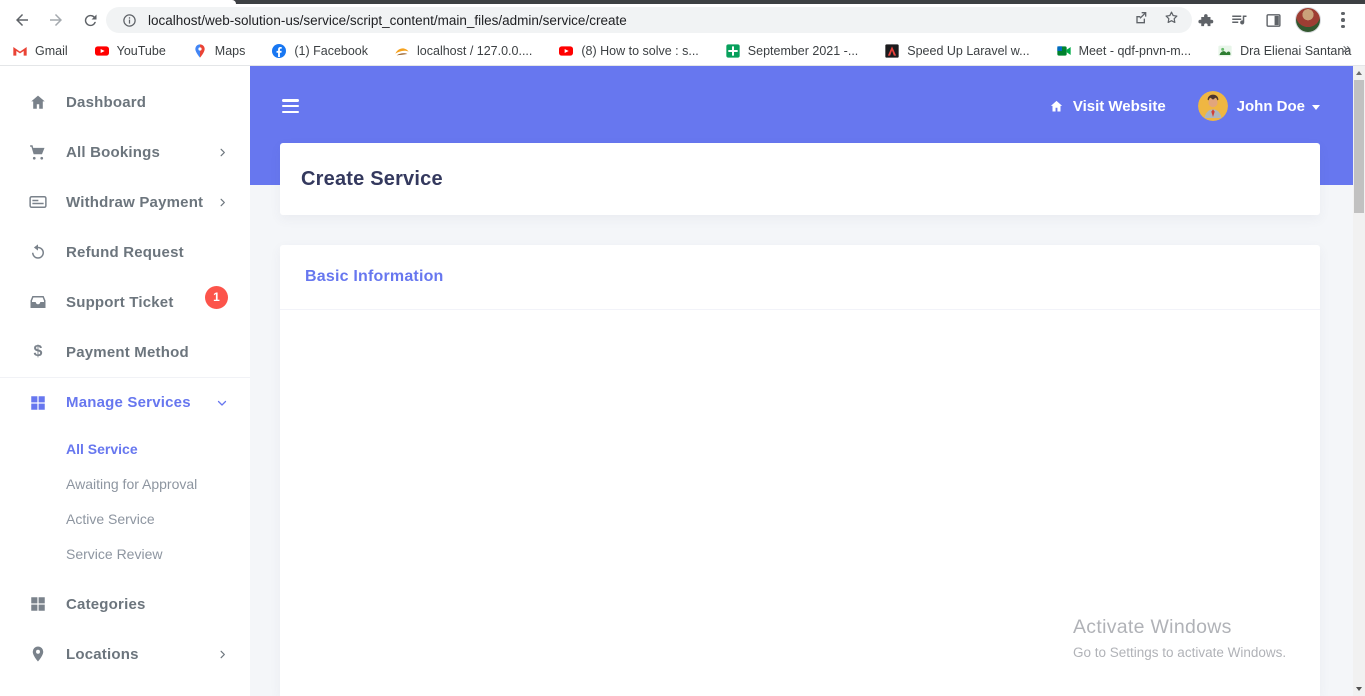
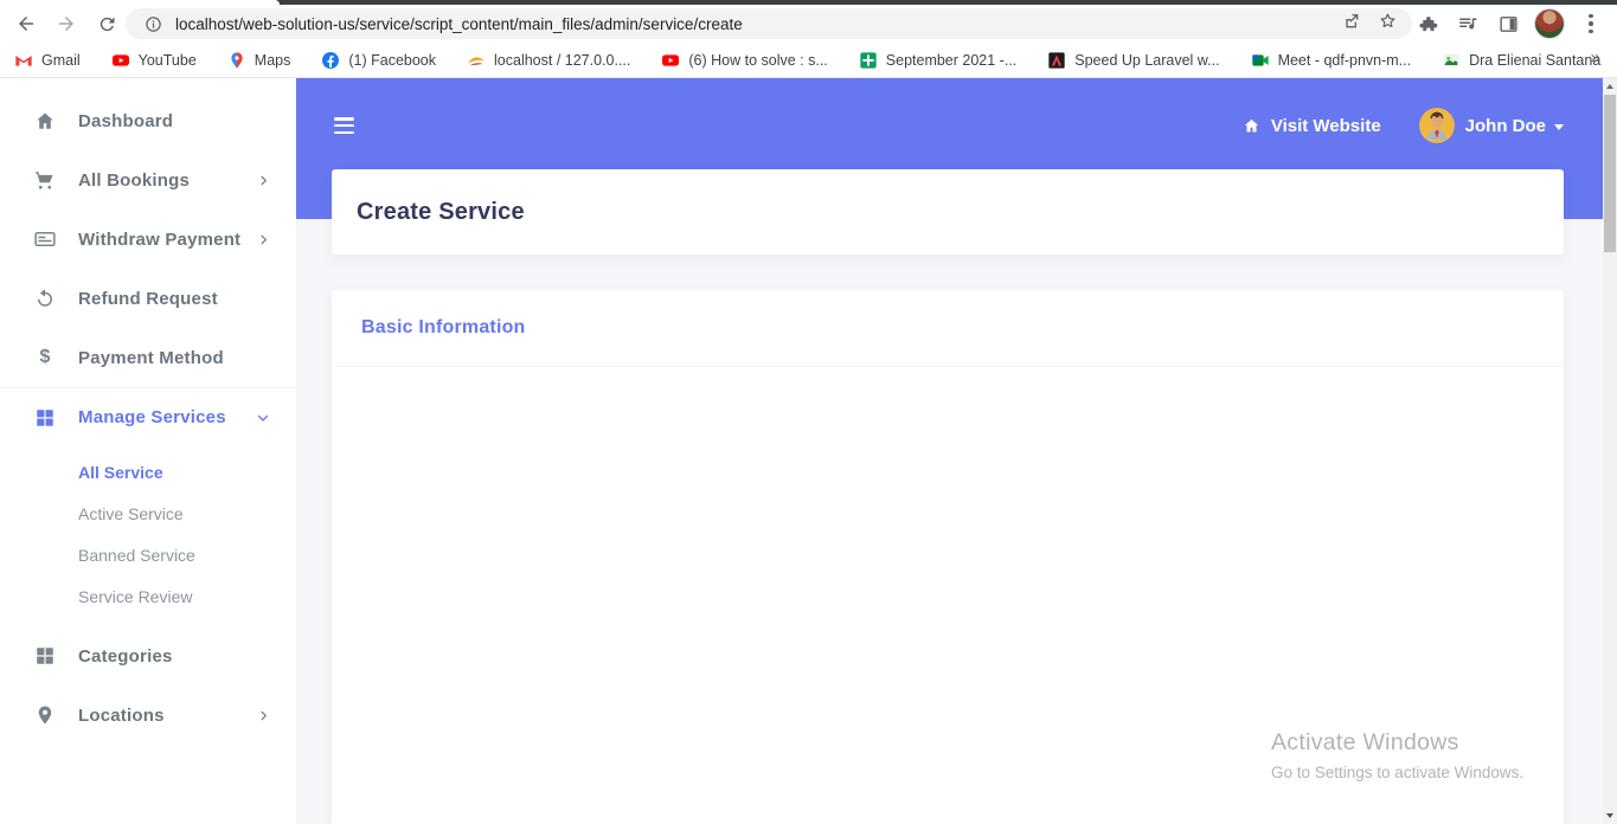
  localhost/web-solution-us/service/script_content/main_files/admin/service/create
  Gmail
  YouTube
  Maps
  (1) Facebook
  localhost / 127.0.0....
- (8) How to solve : s...
+ (6) How to solve : s...
  September 2021 -...
  Speed Up Laravel w...
  Meet - qdf-pnvn-m...
  Dra Elienai Santana
  »
  Dashboard
  All Bookings
  Withdraw Payment
  Refund Request
- Support Ticket
- 1
  $
  Payment Method
  Manage Services
  All Service
- Awaiting for Approval
  Active Service
+ Banned Service
  Service Review
  Categories
  Locations
  Visit Website
  John Doe
  Create Service
  Basic Information
  Activate Windows
  Go to Settings to activate Windows.
